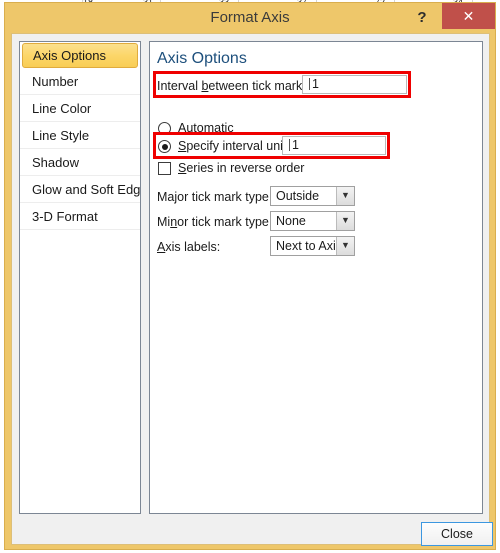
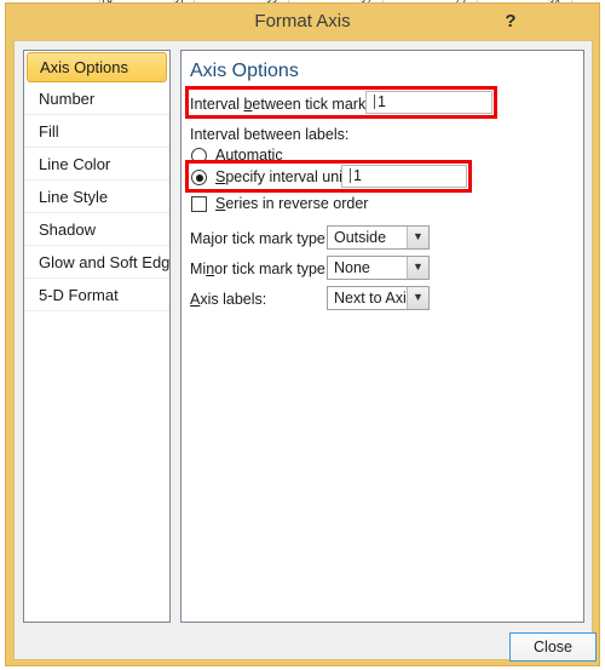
  Format Axis
  ?
- ✕
  Axis Options
  Number
+ Fill
  Line Color
  Line Style
  Shadow
  Glow and Soft Edg
- 3-D Format
+ 5-D Format
  Axis Options
  Interval between tick mark
  1
+ Interval between labels:
  Automatic
  Specify interval un
  1
  Series in reverse order
  Major tick mark type
  Outside
  ▼
  Minor tick mark type
  None
  ▼
  Axis labels:
  Next to Axi
  ▼
  Close
